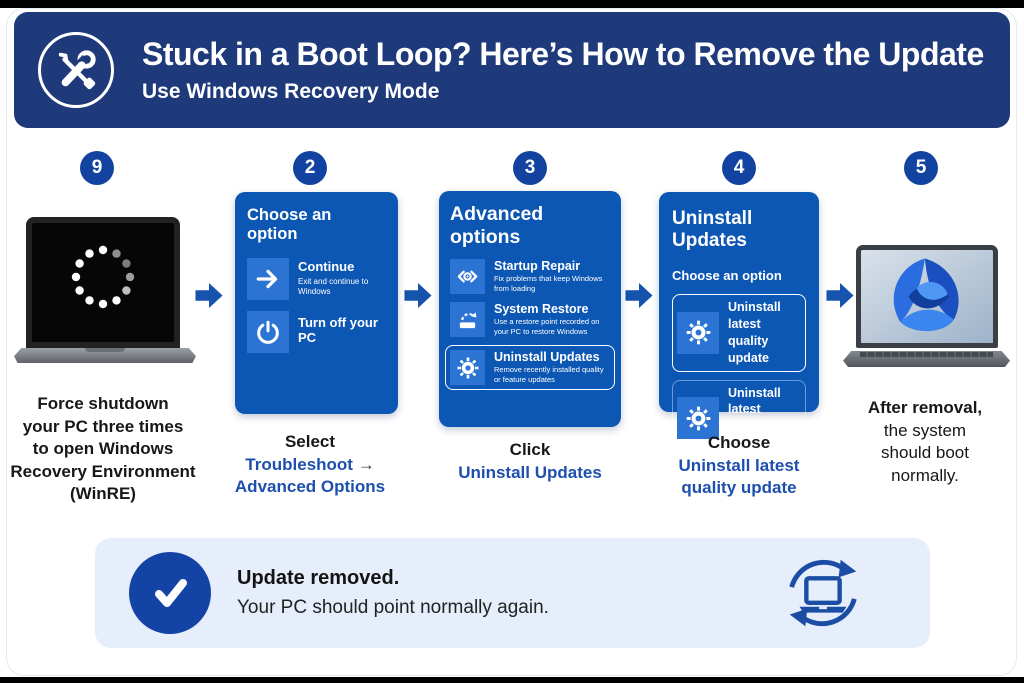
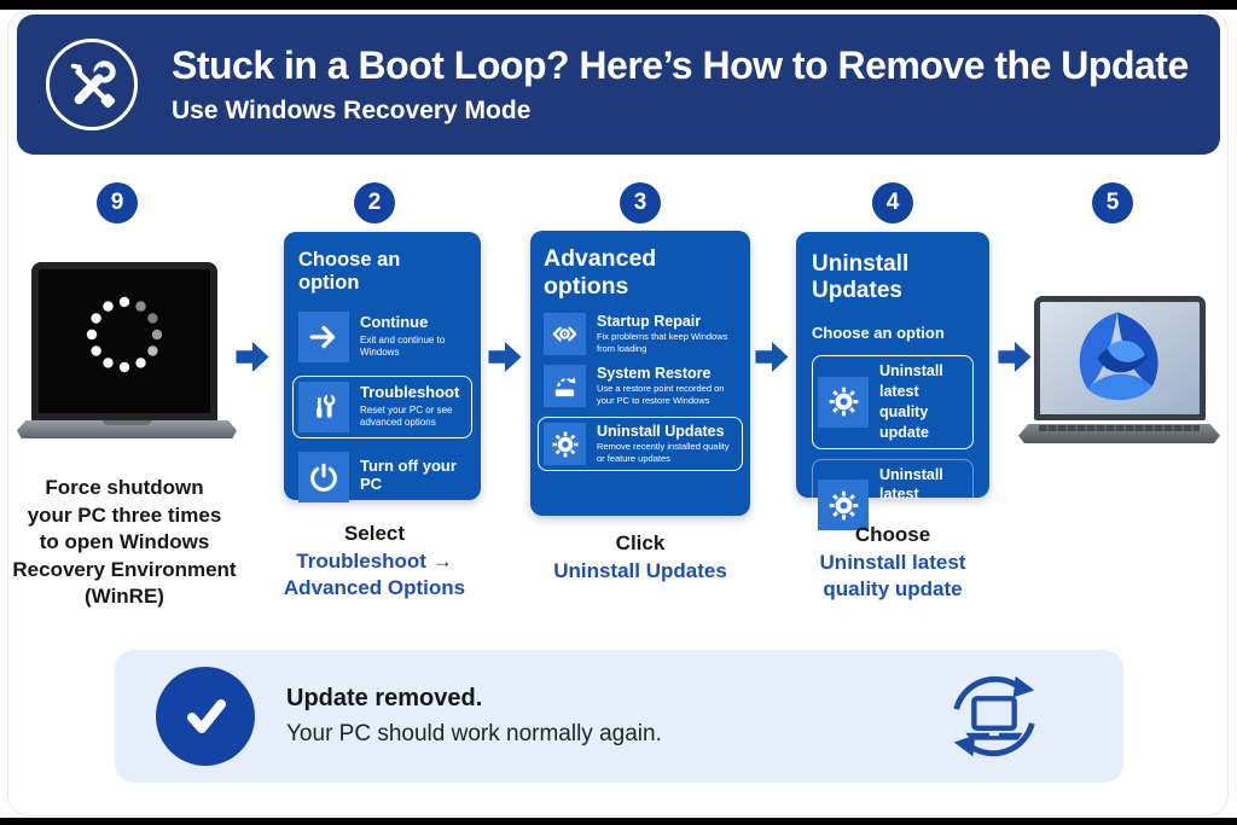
  Stuck in a Boot Loop? Here’s How to Remove the Update
  Use Windows Recovery Mode
  9
  2
  3
  4
  5
  Choose an option
  Continue
  Exit and continue to Windows
+ Troubleshoot
+ Reset your PC or see advanced options
  Turn off your PC
  Advanced options
  Startup Repair
  Fix problems that keep Windows from loading
  System Restore
  Use a restore point recorded on your PC to restore Windows
  Uninstall Updates
  Remove recently installed quality or feature updates
  Uninstall Updates
  Choose an option
  Uninstall latest quality update
  Uninstall latest update
  Force shutdown
  your PC three times
  to open Windows
  Recovery Environment
  (WinRE)
  Select
  Troubleshoot →
  Advanced Options
  Click
  Uninstall Updates
  Choose
  Uninstall latest
  quality update
- After removal,
- the system
- should boot
- normally.
  Update removed.
- Your PC should point normally again.
+ Your PC should work normally again.
